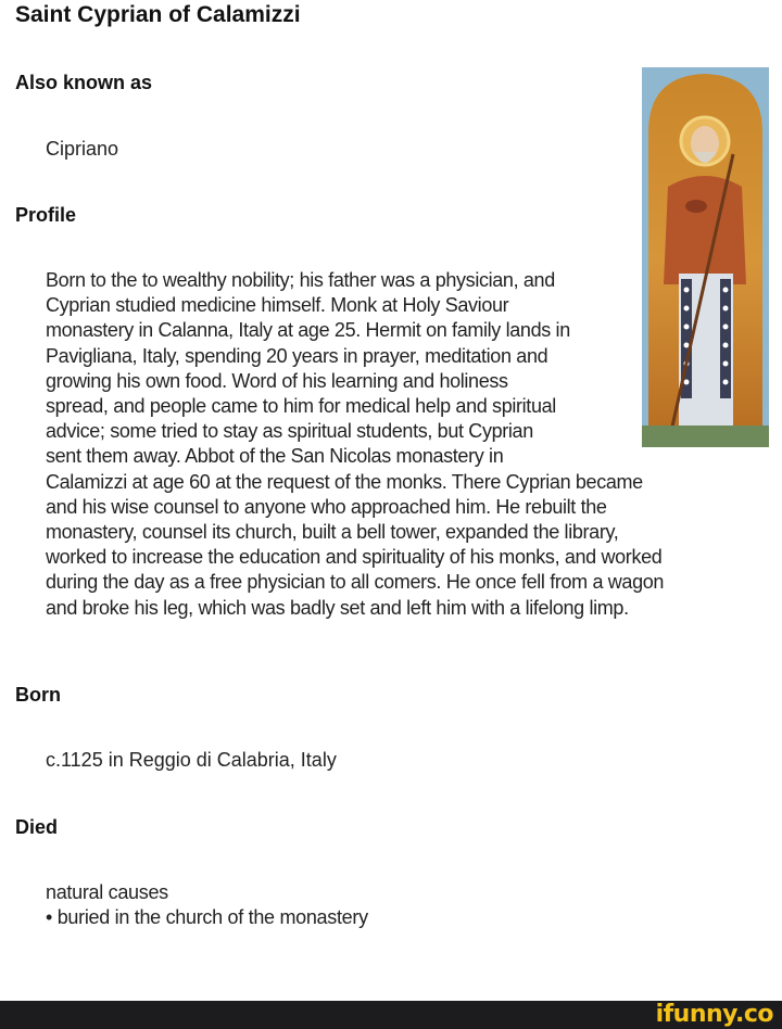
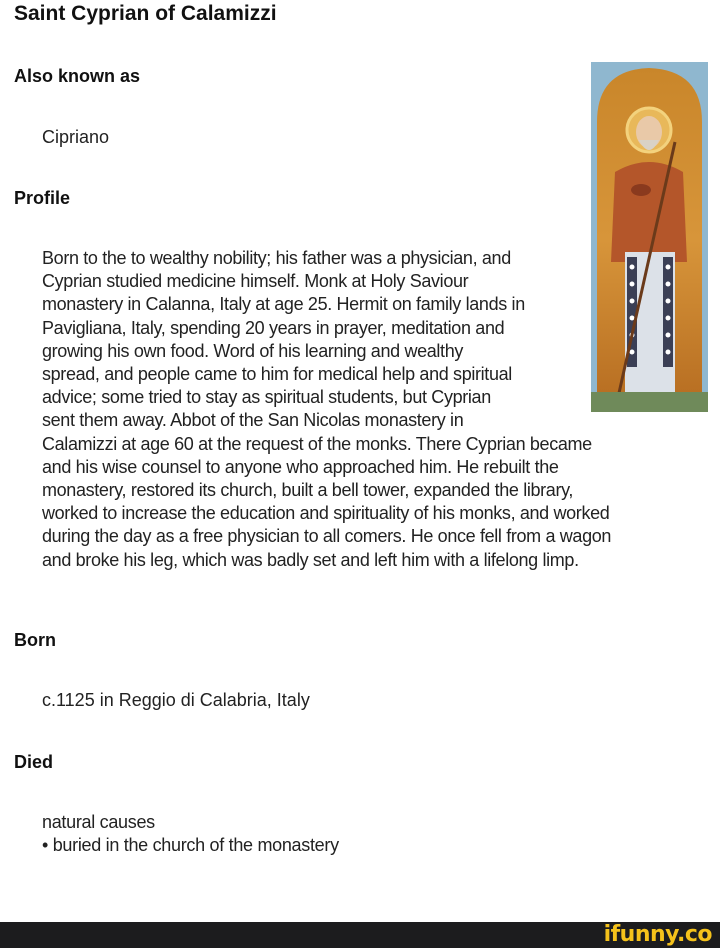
  Saint Cyprian of Calamizzi
  Also known as
  Cipriano
  Profile
  Born to the to wealthy nobility; his father was a physician, and
  Cyprian studied medicine himself. Monk at Holy Saviour
  monastery in Calanna, Italy at age 25. Hermit on family lands in
  Pavigliana, Italy, spending 20 years in prayer, meditation and
- growing his own food. Word of his learning and holiness
+ growing his own food. Word of his learning and wealthy
  spread, and people came to him for medical help and spiritual
  advice; some tried to stay as spiritual students, but Cyprian
  sent them away. Abbot of the San Nicolas monastery in
  Calamizzi at age 60 at the request of the monks. There Cyprian became
  and his wise counsel to anyone who approached him. He rebuilt the
- monastery, counsel its church, built a bell tower, expanded the library,
+ monastery, restored its church, built a bell tower, expanded the library,
  worked to increase the education and spirituality of his monks, and worked
  during the day as a free physician to all comers. He once fell from a wagon
  and broke his leg, which was badly set and left him with a lifelong limp.
  Born
  c.1125 in Reggio di Calabria, Italy
  Died
  natural causes
  • buried in the church of the monastery
  ifunny.co
